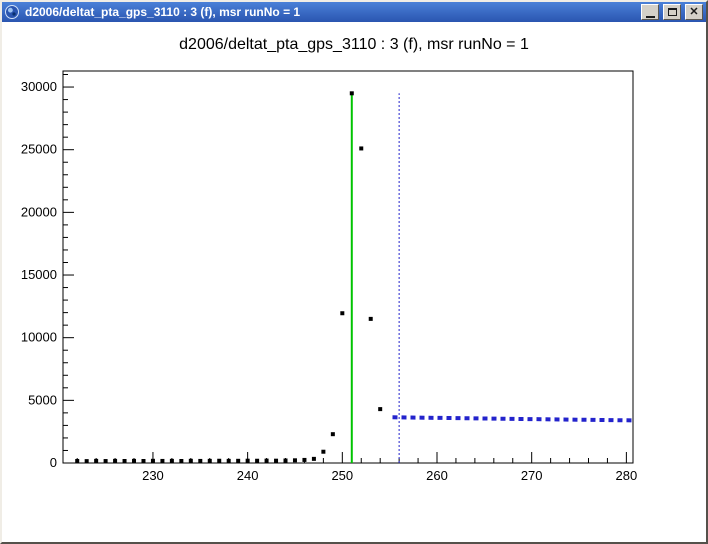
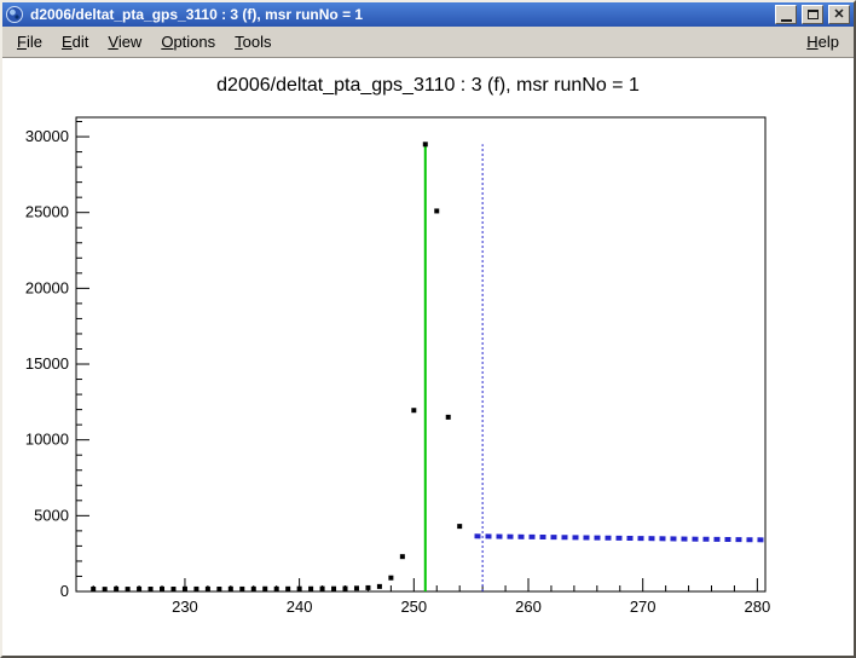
  d2006/deltat_pta_gps_3110 : 3 (f), msr runNo = 1
  ✕
+ File
+ Edit
+ View
+ Options
+ Tools
+ Help
  d2006/deltat_pta_gps_3110 : 3 (f), msr runNo = 1
  230
  240
  250
  260
  270
  280
  0
  5000
  10000
  15000
  20000
  25000
  30000
